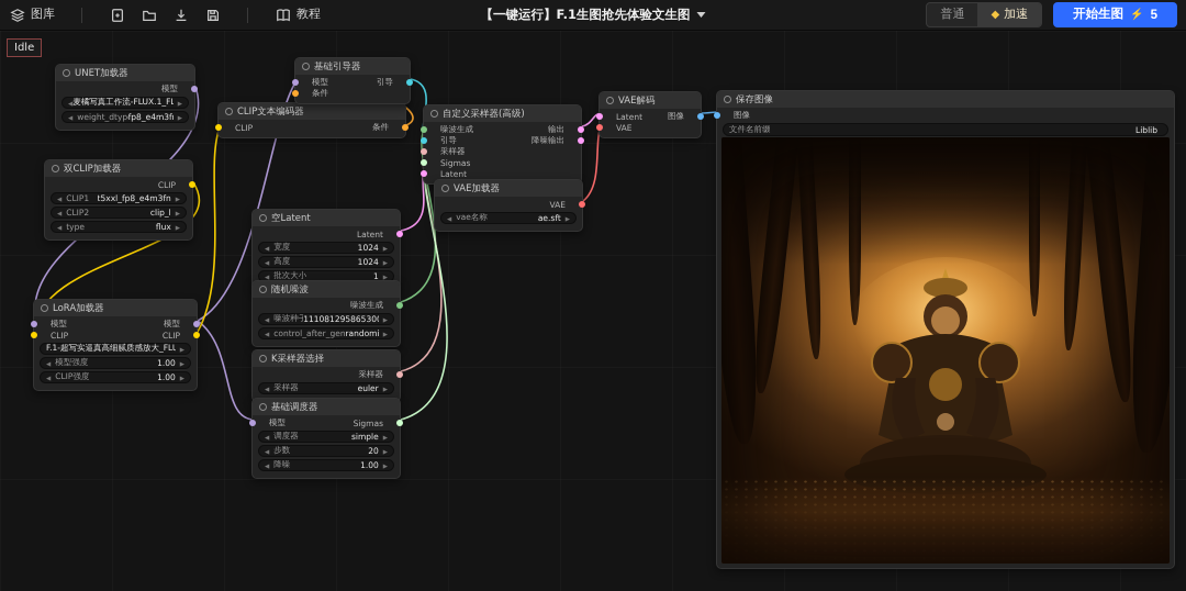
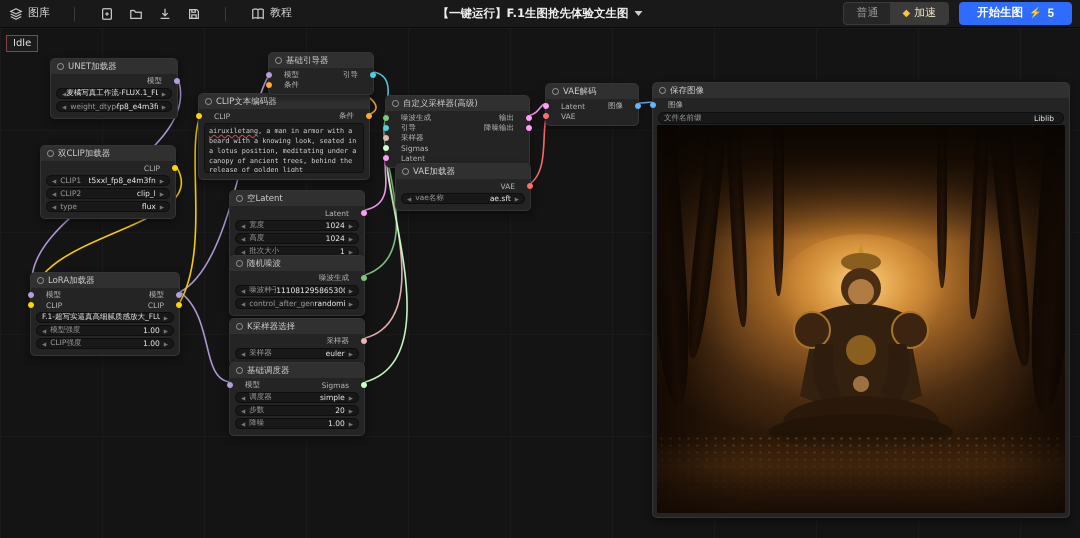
  图库
  教程
  【一键运行】F.1生图抢先体验文生图
  普通
  ◆
  加速
  开始生图
  ⚡
  5
  Idle
  UNET加载器
  模型
  weight_dtyp
  fp8_e4m3f
  双CLIP加载器
  CLIP
  CLIP1
  t5xxl_fp8_e4m3fn
  CLIP2
  clip_l
  type
  flux
  LoRA加载器
  模型
  模型
  CLIP
  CLIP
  模型强度
  1.00
  CLIP强度
  1.00
  CLIP文本编码器
  CLIP
  条件
+ airuxiletang, a man in armor with a beard with a knowing look, seated in a lotus position, meditating under a canopy of ancient trees, behind the release of golden light
  基础引导器
  模型
  引导
  条件
  空Latent
  Latent
  宽度
  1024
  高度
  1024
  批次大小
  1
  随机噪波
  噪波生成
  噪波种子
  11108129586530
  control_after_gen
  randomi
  K采样器选择
  采样器
  采样器
  euler
  基础调度器
  模型
  Sigmas
  调度器
  simple
  步数
  20
  降噪
  1.00
  自定义采样器(高级)
  噪波生成
  输出
  引导
  降噪输出
  采样器
  Sigmas
  Latent
  VAE加载器
  VAE
  vae名称
  ae.sft
  VAE解码
  Latent
  图像
  VAE
  保存图像
  图像
  文件名前缀
  Liblib
